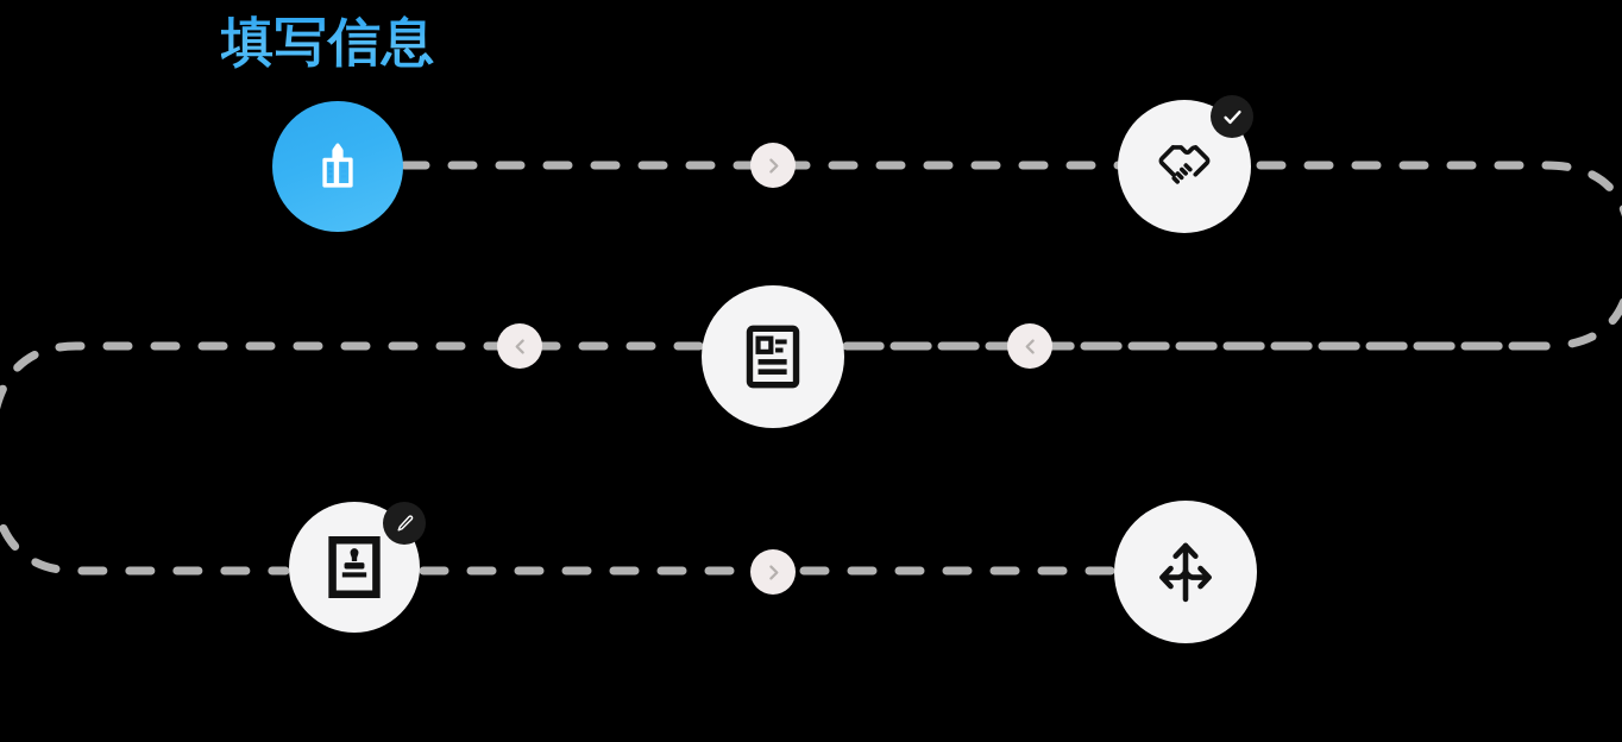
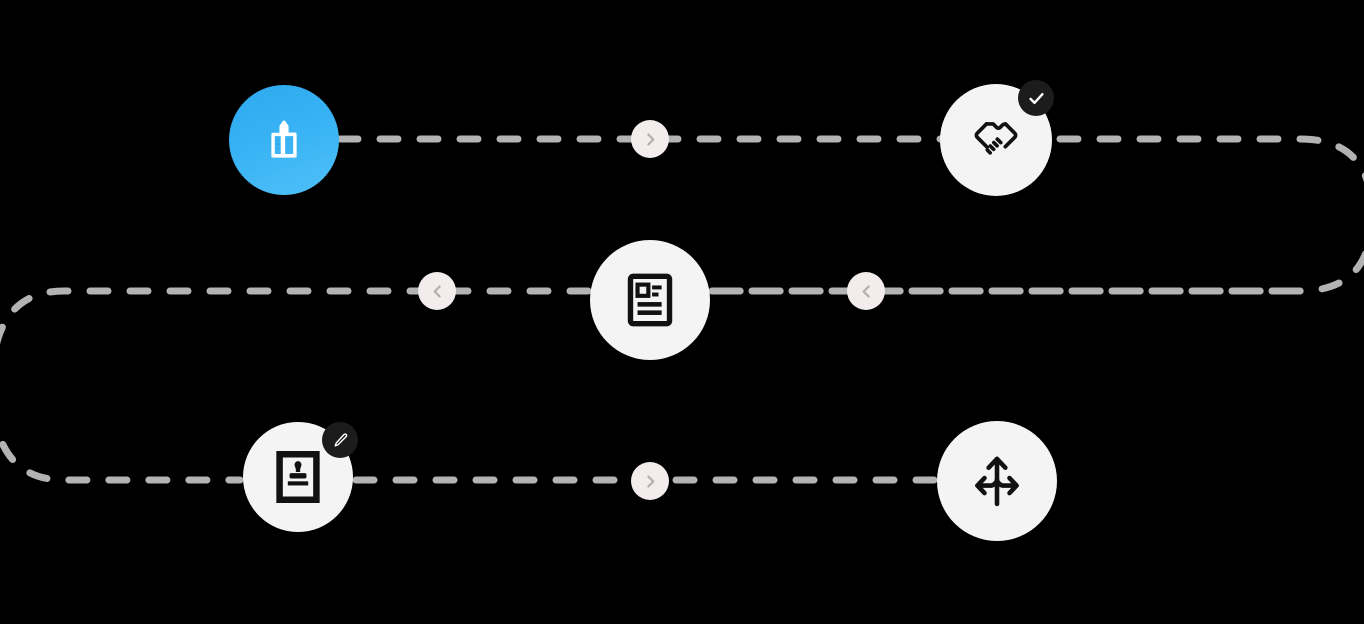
- 填写信息
